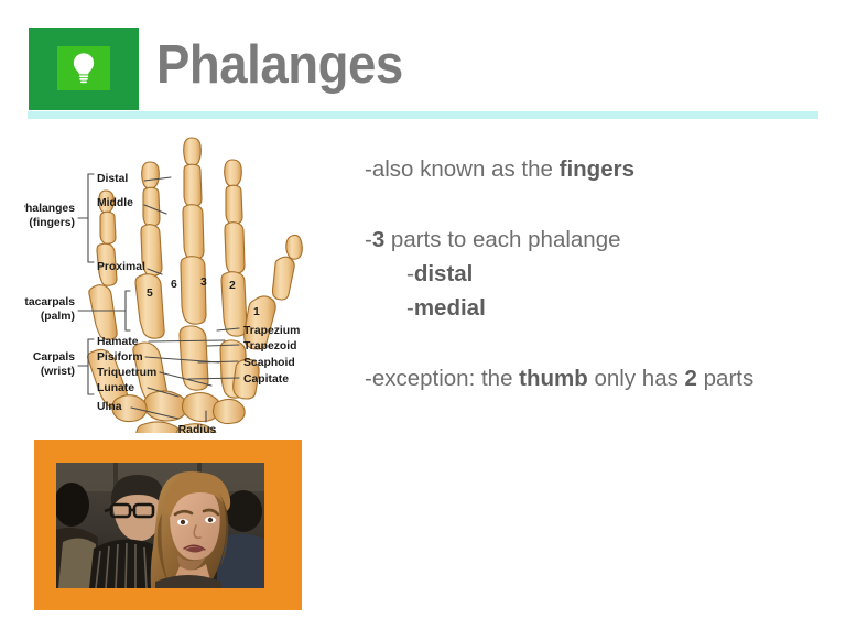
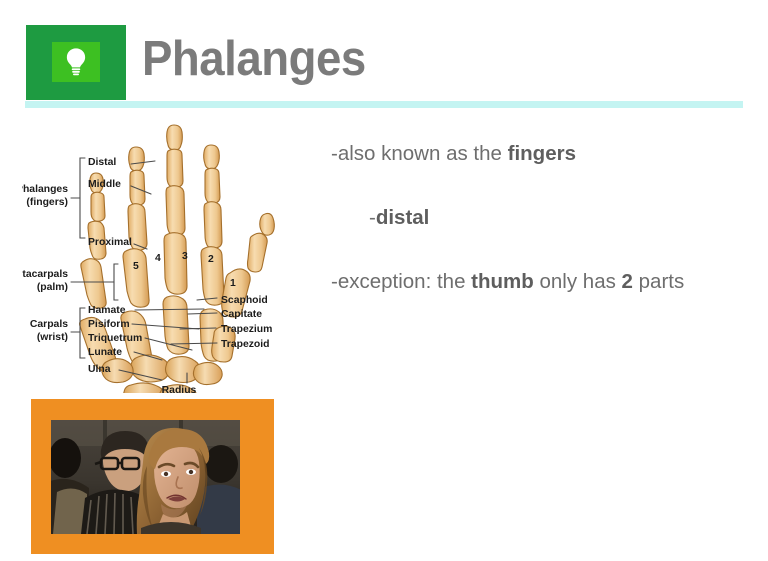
  Phalanges
  -also known as the fingers
- -3 parts to each phalange
  -distal
- -medial
  -exception: the thumb only has 2 parts
  halanges
  (fingers)
  Distal
  Middle
  Proximal
  tacarpals
  (palm)
  Carpals
  (wrist)
  Hamate
  Pisiform
  Triquetrum
  Lunate
  Ulna
- Trapezium
+ Scaphoid
- Trapezoid
+ Capitate
- Scaphoid
+ Trapezium
- Capitate
+ Trapezoid
  Radius
  5
- 6
+ 4
  3
  2
  1
